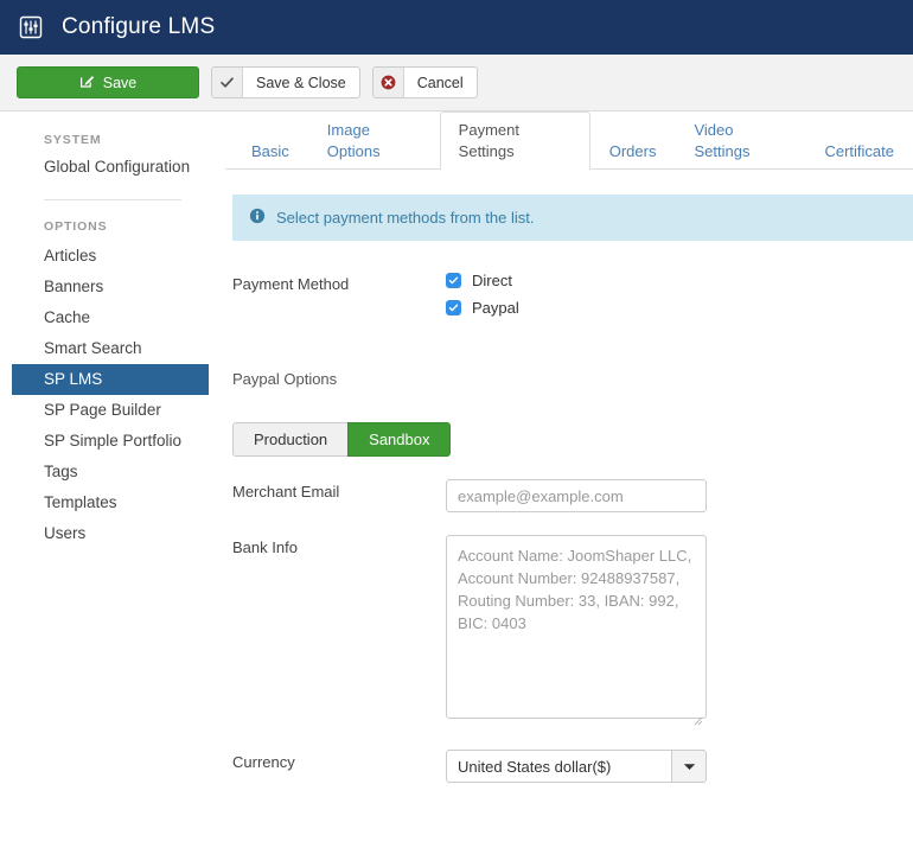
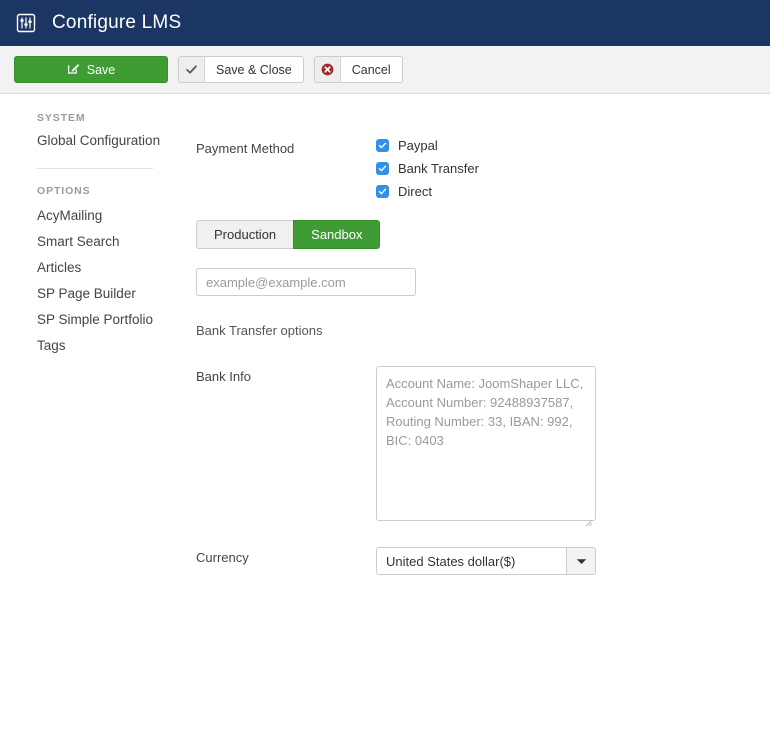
  Configure LMS
  Save
  Save & Close
  Cancel
  SYSTEM
  Global Configuration
  OPTIONS
+ AcyMailing
- Articles
+ Smart Search
- Banners
- Cache
- Smart Search
+ Articles
- SP LMS
  SP Page Builder
  SP Simple Portfolio
  Tags
- Templates
- Users
- Basic
- Image Options
- Payment Settings
- Orders
- Video Settings
- Certificate
- Select payment methods from the list.
  Payment Method
- Direct
+ Paypal
+ Bank Transfer
- Paypal
+ Direct
- Paypal Options
  Production
  Sandbox
- Merchant Email
  example@example.com
+ Bank Transfer options
  Bank Info
  Currency
  United States dollar($)
